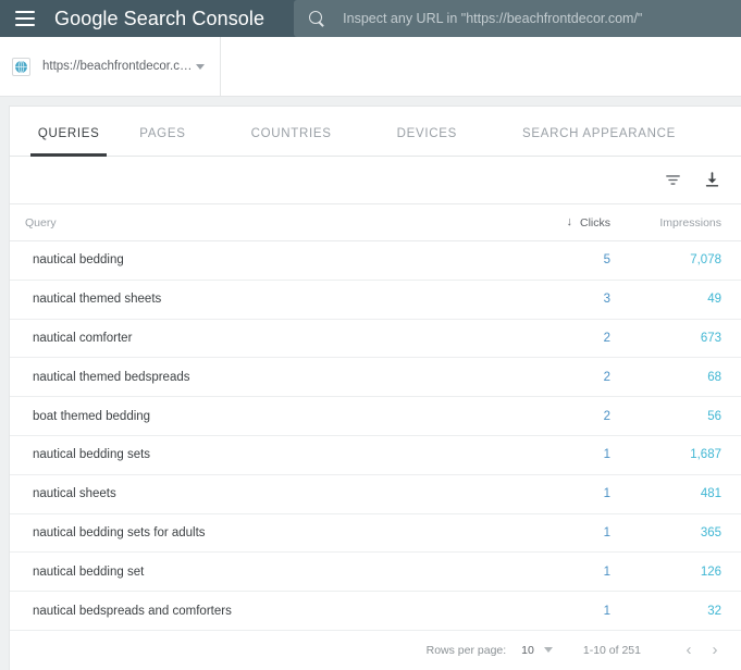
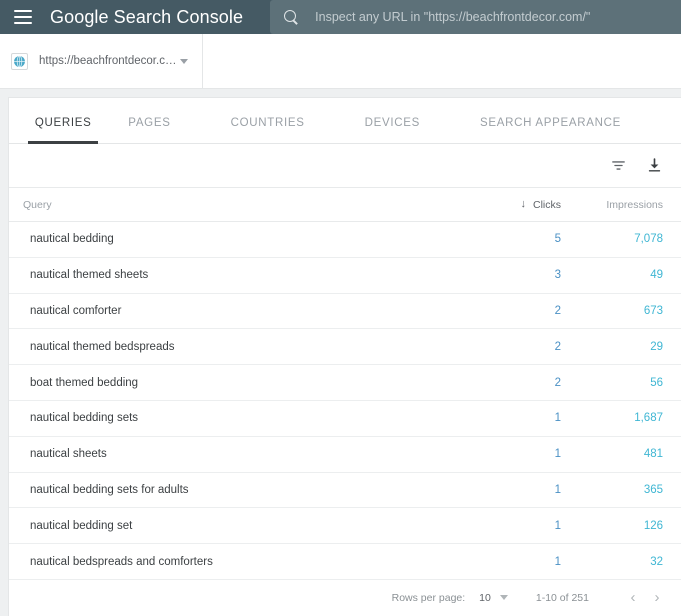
  Google Search Console
  Inspect any URL in "https://beachfrontdecor.com/"
  https://beachfrontdecor.com
  QUERIES
  PAGES
  COUNTRIES
  DEVICES
  SEARCH APPEARANCE
  Query
  ↓
  Clicks
  Impressions
  nautical bedding
  5
  7,078
  nautical themed sheets
  3
  49
  nautical comforter
  2
  673
  nautical themed bedspreads
  2
- 68
+ 29
  boat themed bedding
  2
  56
  nautical bedding sets
  1
  1,687
  nautical sheets
  1
  481
  nautical bedding sets for adults
  1
  365
  nautical bedding set
  1
  126
  nautical bedspreads and comforters
  1
  32
  Rows per page:
  10
  1-10 of 251
  ‹
  ›
